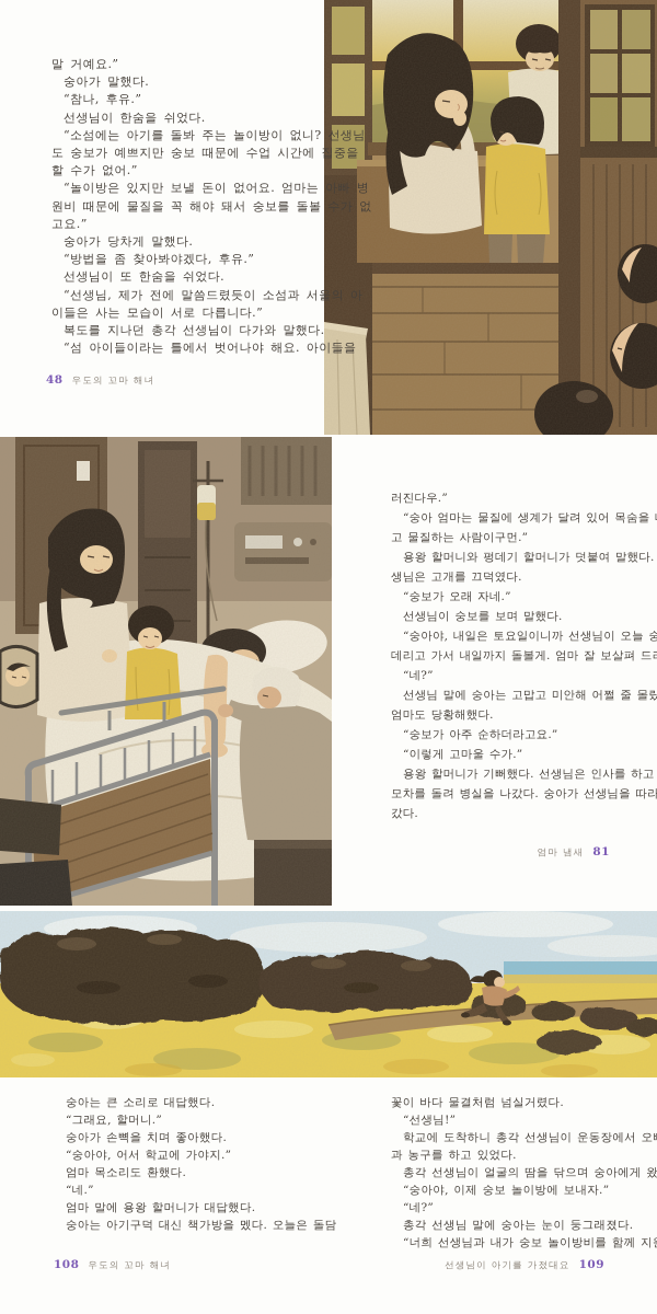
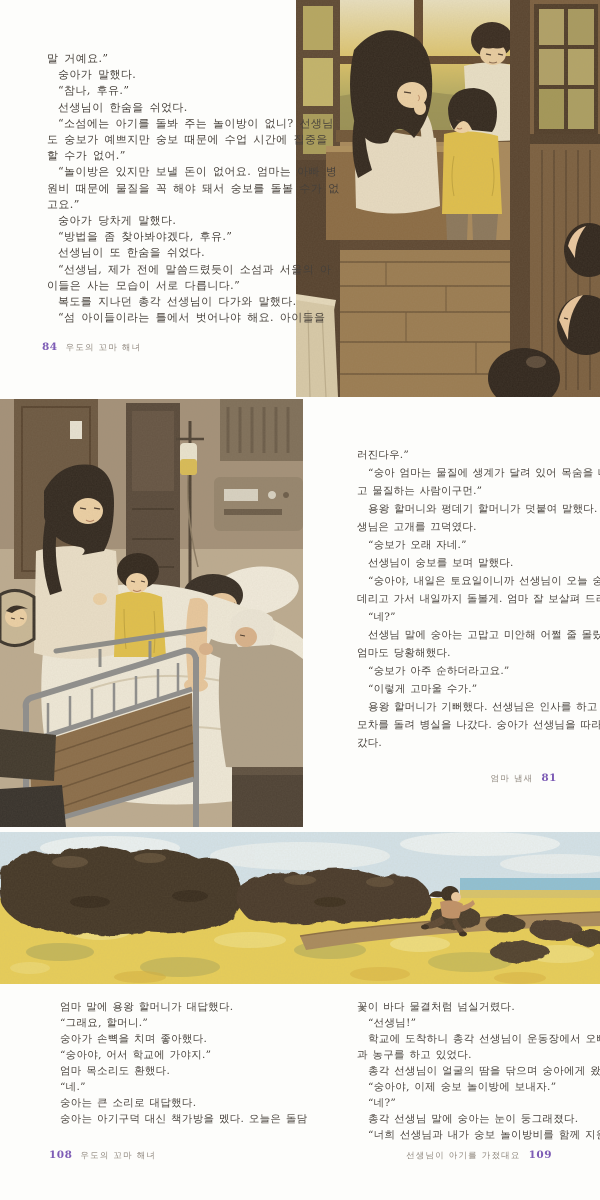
  말 거예요.”
  숭아가 말했다.
  “참나, 후유.”
  선생님이 한숨을 쉬었다.
  “소섬에는 아기를 돌봐 주는 놀이방이 없니? 선생님
  도 숭보가 예쁘지만 숭보 때문에 수업 시간에 집중을
  할 수가 없어.”
  “놀이방은 있지만 보낼 돈이 없어요. 엄마는 아빠 병
  원비 때문에 물질을 꼭 해야 돼서 숭보를 돌볼 수가 없
  고요.”
  숭아가 당차게 말했다.
  “방법을 좀 찾아봐야겠다, 후유.”
  선생님이 또 한숨을 쉬었다.
  “선생님, 제가 전에 말씀드렸듯이 소섬과 서울의 아
  이들은 사는 모습이 서로 다릅니다.”
  복도를 지나던 총각 선생님이 다가와 말했다.
  “섬 아이들이라는 틀에서 벗어나야 해요. 아이들을
- 48 우도의 꼬마 해녀
+ 84 우도의 꼬마 해녀
  러진다우.”
  “숭아 엄마는 물질에 생계가 달려 있어 목숨을
  고 물질하는 사람이구먼.”
  용왕 할머니와 펑데기 할머니가 덧붙여 말했다.
  생님은 고개를 끄덕였다.
  “숭보가 오래 자네.”
  선생님이 숭보를 보며 말했다.
  “숭아야, 내일은 토요일이니까 선생님이 오늘 숭
  데리고 가서 내일까지 돌볼게. 엄마 잘 보살펴 드
  “네?”
  선생님 말에 숭아는 고맙고 미안해 어쩔 줄 몰랐
  엄마도 당황해했다.
  “숭보가 아주 순하더라고요.”
  “이렇게 고마울 수가.”
  용왕 할머니가 기뻐했다. 선생님은 인사를 하고
  모차를 돌려 병실을 나갔다. 숭아가 선생님을 따라
  갔다.
  엄마 냄새 81
- 숭아는 큰 소리로 대답했다.
+ 엄마 말에 용왕 할머니가 대답했다.
  “그래요, 할머니.”
  숭아가 손뼉을 치며 좋아했다.
  “숭아야, 어서 학교에 가야지.”
  엄마 목소리도 환했다.
  “네.”
- 엄마 말에 용왕 할머니가 대답했다.
+ 숭아는 큰 소리로 대답했다.
  숭아는 아기구덕 대신 책가방을 멨다. 오늘은 돌담
  108 우도의 꼬마 해녀
  꽃이 바다 물결처럼 넘실거렸다.
  “선생님!”
  학교에 도착하니 총각 선생님이 운동장에서 오
  과 농구를 하고 있었다.
  총각 선생님이 얼굴의 땀을 닦으며 숭아에게 왔
  “숭아야, 이제 숭보 놀이방에 보내자.”
  “네?”
  총각 선생님 말에 숭아는 눈이 둥그래졌다.
  “너희 선생님과 내가 숭보 놀이방비를 함께 지
  선생님이 아기를 가졌대요 109
